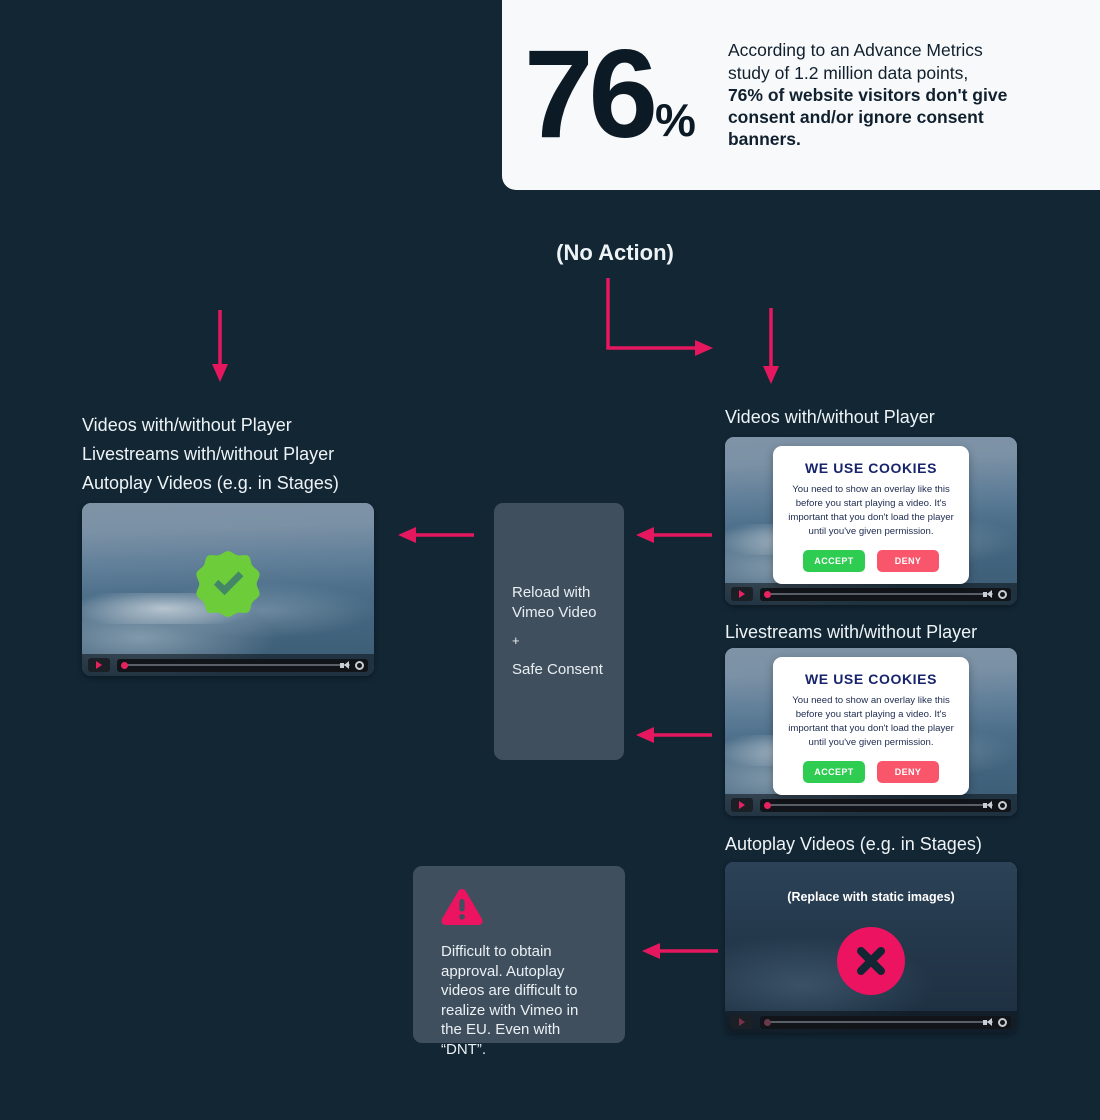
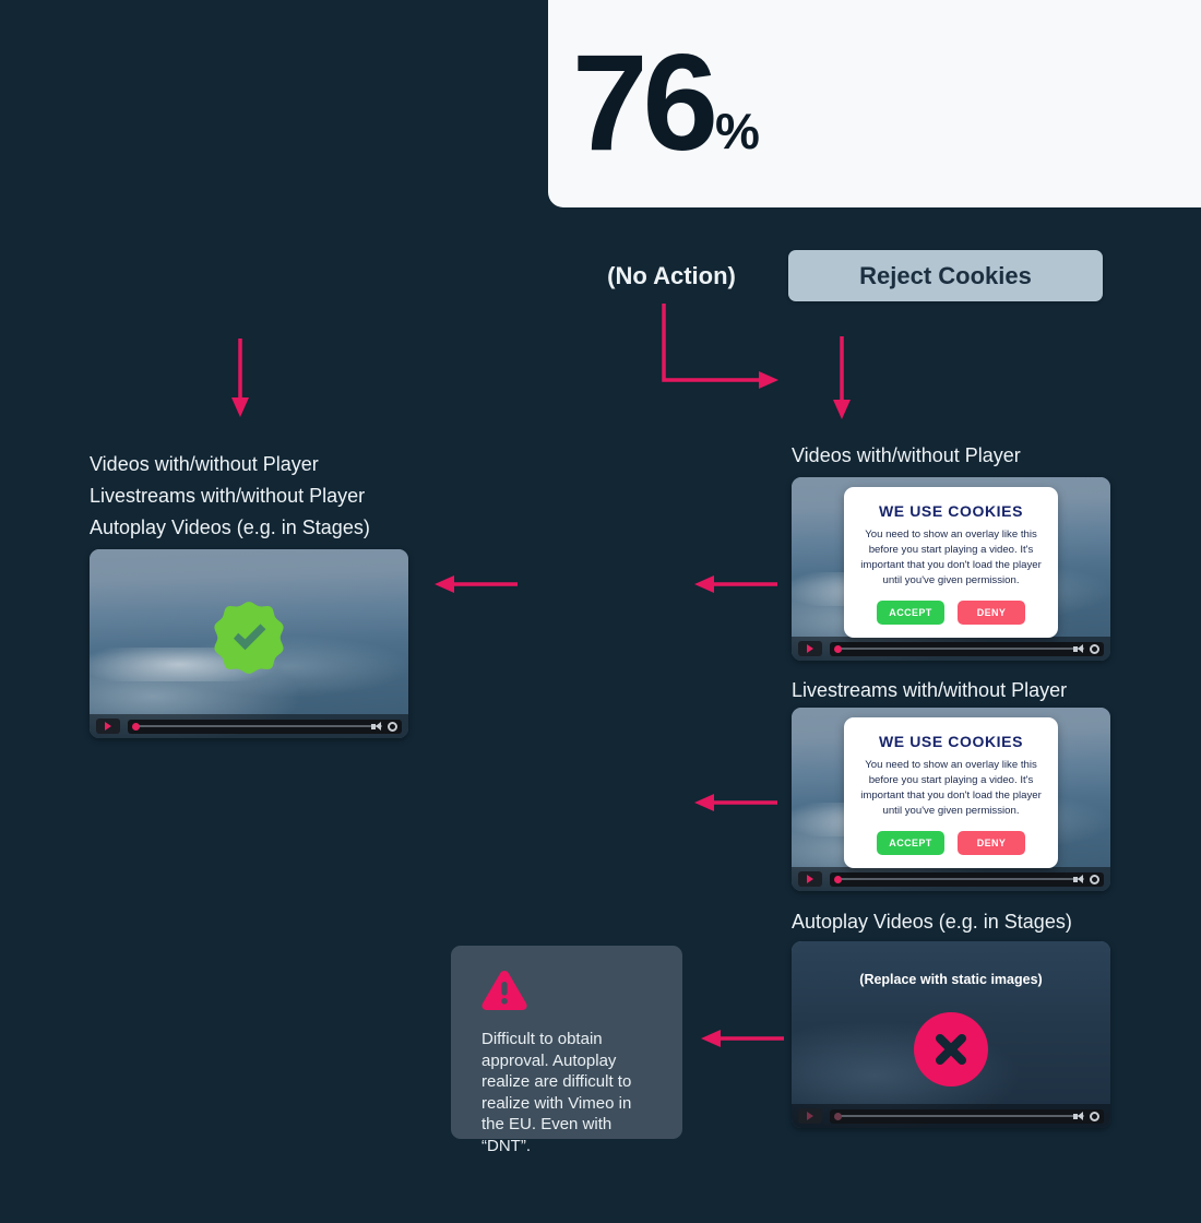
  76
  %
- According to an Advance Metrics
- study of 1.2 million data points,
- 76% of website visitors don't give consent and/or ignore consent banners.
  (No Action)
+ Reject Cookies
  Videos with/without Player
  Livestreams with/without Player
  Autoplay Videos (e.g. in Stages)
- Reload with
- Vimeo Video
- +
- Safe Consent
- Difficult to obtain approval. Autoplay videos are difficult to realize with Vimeo in the EU. Even with “DNT”.
+ Difficult to obtain approval. Autoplay realize are difficult to realize with Vimeo in the EU. Even with “DNT”.
  Videos with/without Player
  WE USE COOKIES
  You need to show an overlay like this before you start playing a video. It's important that you don't load the player until you've given permission.
  ACCEPT
  DENY
  Livestreams with/without Player
  WE USE COOKIES
  You need to show an overlay like this before you start playing a video. It's important that you don't load the player until you've given permission.
  ACCEPT
  DENY
  Autoplay Videos (e.g. in Stages)
  (Replace with static images)
